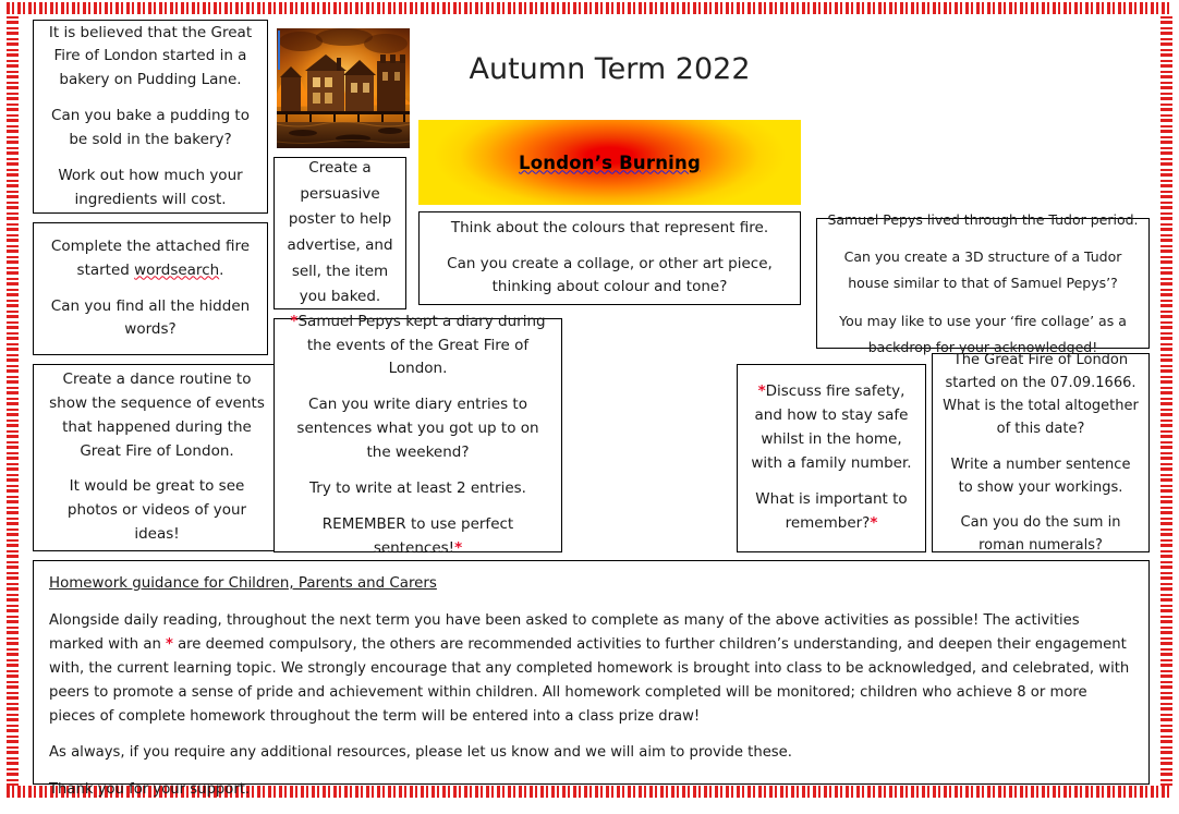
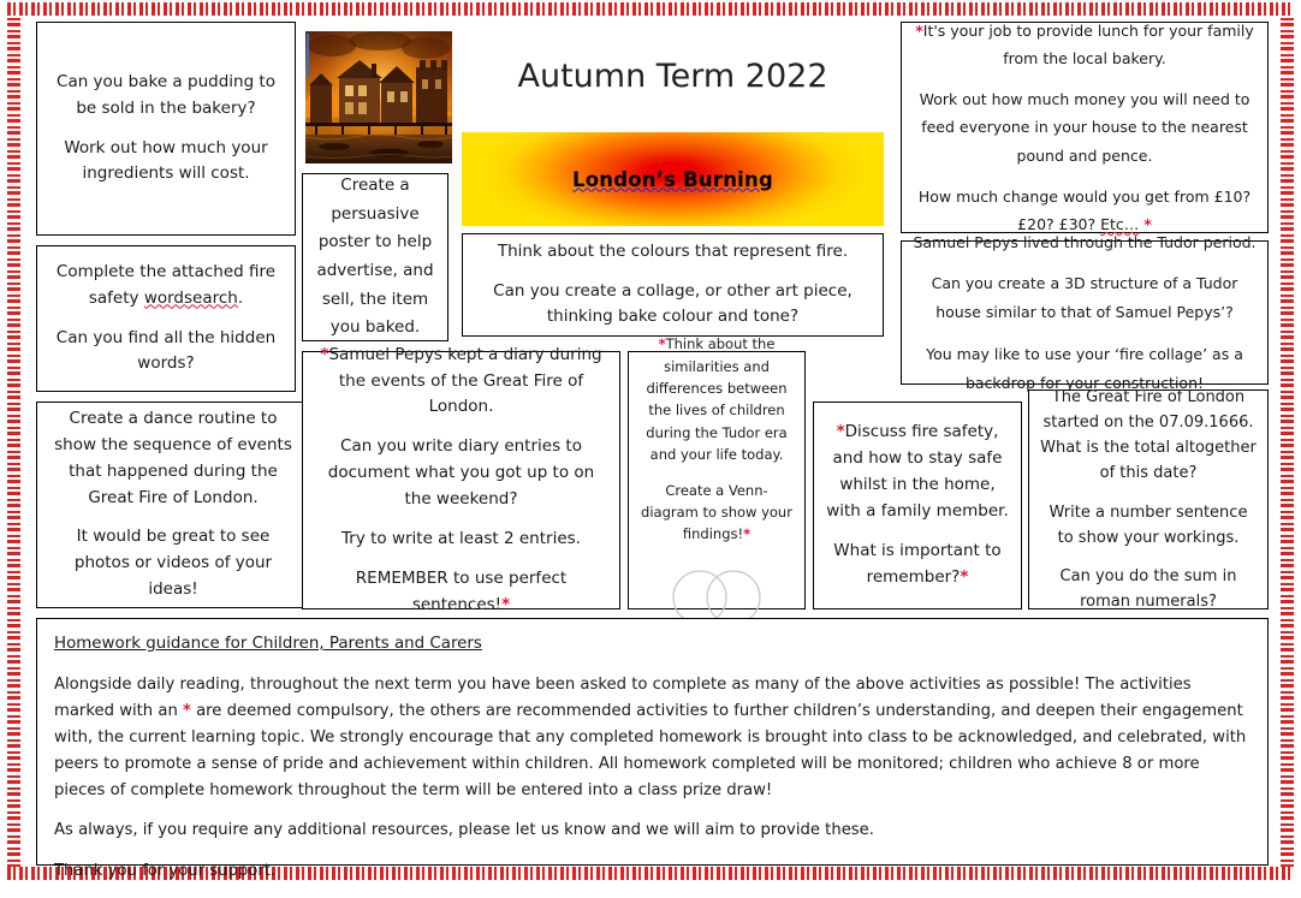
  Autumn Term 2022
  London’s Burning
- It is believed that the Great Fire of London started in a bakery on Pudding Lane.
  Can you bake a pudding to be sold in the bakery?
  Work out how much your ingredients will cost.
- Complete the attached fire started wordsearch.
+ Complete the attached fire safety wordsearch.
  Can you find all the hidden words?
  Create a dance routine to show the sequence of events that happened during the Great Fire of London.
  It would be great to see photos or videos of your ideas!
  Create a persuasive poster to help advertise, and sell, the item you baked.
  *Samuel Pepys kept a diary during the events of the Great Fire of London.
- Can you write diary entries to sentences what you got up to on the weekend?
+ Can you write diary entries to document what you got up to on the weekend?
  Try to write at least 2 entries.
  REMEMBER to use perfect sentences!*
  Think about the colours that represent fire.
- Can you create a collage, or other art piece, thinking about colour and tone?
+ Can you create a collage, or other art piece, thinking bake colour and tone?
+ *Think about the similarities and differences between the lives of children during the Tudor era and your life today.
+ Create a Venn-diagram to show your findings!*
+ *It's your job to provide lunch for your family from the local bakery.
+ Work out how much money you will need to feed everyone in your house to the nearest pound and pence.
+ How much change would you get from £10? £20? £30? Etc… *
  Samuel Pepys lived through the Tudor period.
  Can you create a 3D structure of a Tudor house similar to that of Samuel Pepys’?
- You may like to use your ‘fire collage’ as a backdrop for your acknowledged!
+ You may like to use your ‘fire collage’ as a backdrop for your construction!
- *Discuss fire safety, and how to stay safe whilst in the home, with a family number.
+ *Discuss fire safety, and how to stay safe whilst in the home, with a family member.
  What is important to remember?*
  The Great Fire of London started on the 07.09.1666. What is the total altogether of this date?
  Write a number sentence to show your workings.
  Can you do the sum in roman numerals?
  Homework guidance for Children, Parents and Carers
  Alongside daily reading, throughout the next term you have been asked to complete as many of the above activities as possible! The activities marked with an * are deemed compulsory, the others are recommended activities to further children’s understanding, and deepen their engagement with, the current learning topic. We strongly encourage that any completed homework is brought into class to be acknowledged, and celebrated, with peers to promote a sense of pride and achievement within children. All homework completed will be monitored; children who achieve 8 or more pieces of complete homework throughout the term will be entered into a class prize draw!
  As always, if you require any additional resources, please let us know and we will aim to provide these.
  Thank you for your support.
